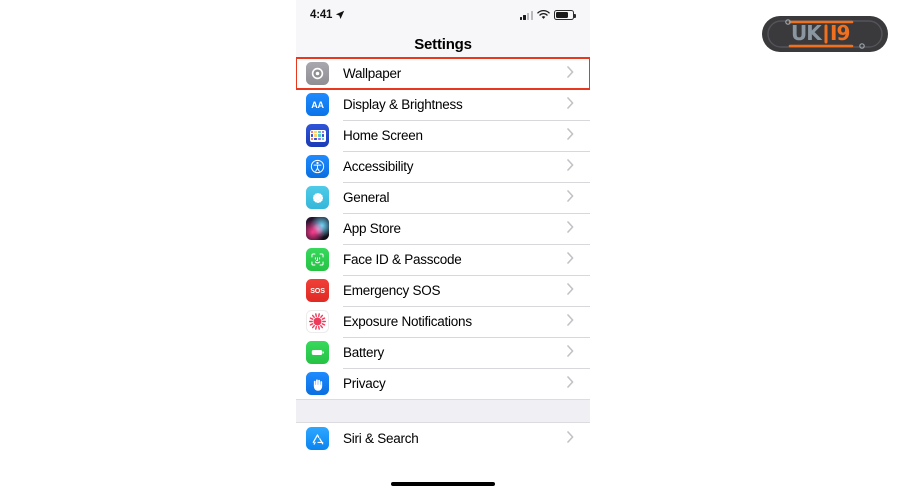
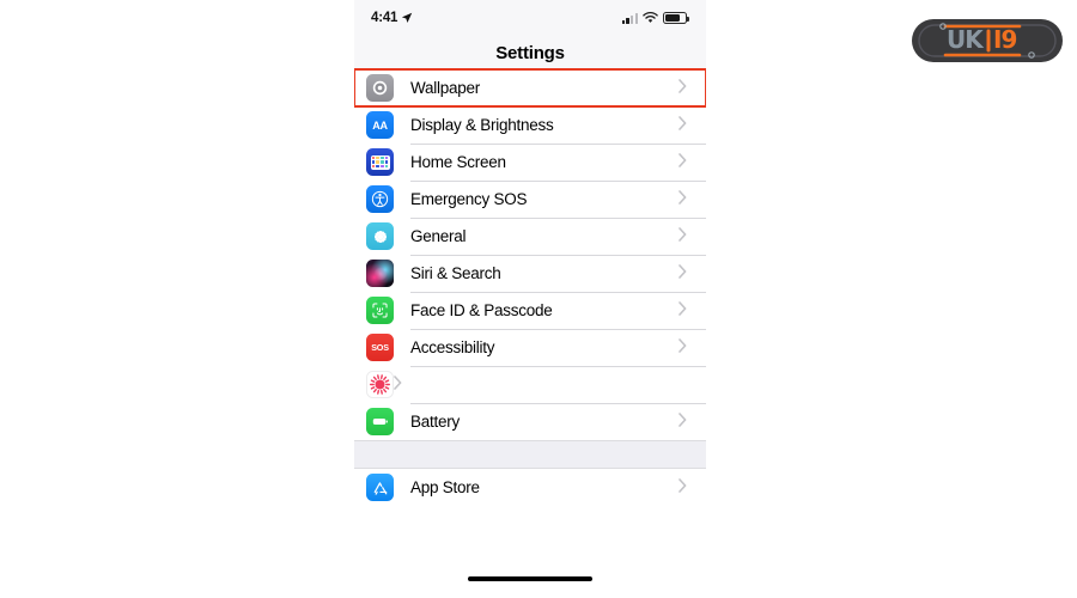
  4:41
  Settings
  Wallpaper
  AA
  Display & Brightness
  Home Screen
- Accessibility
+ Emergency SOS
  General
- App Store
+ Siri & Search
  Face ID & Passcode
  SOS
- Emergency SOS
+ Accessibility
- Exposure Notifications
  Battery
- Privacy
- Siri & Search
+ App Store
  UK
  I9
